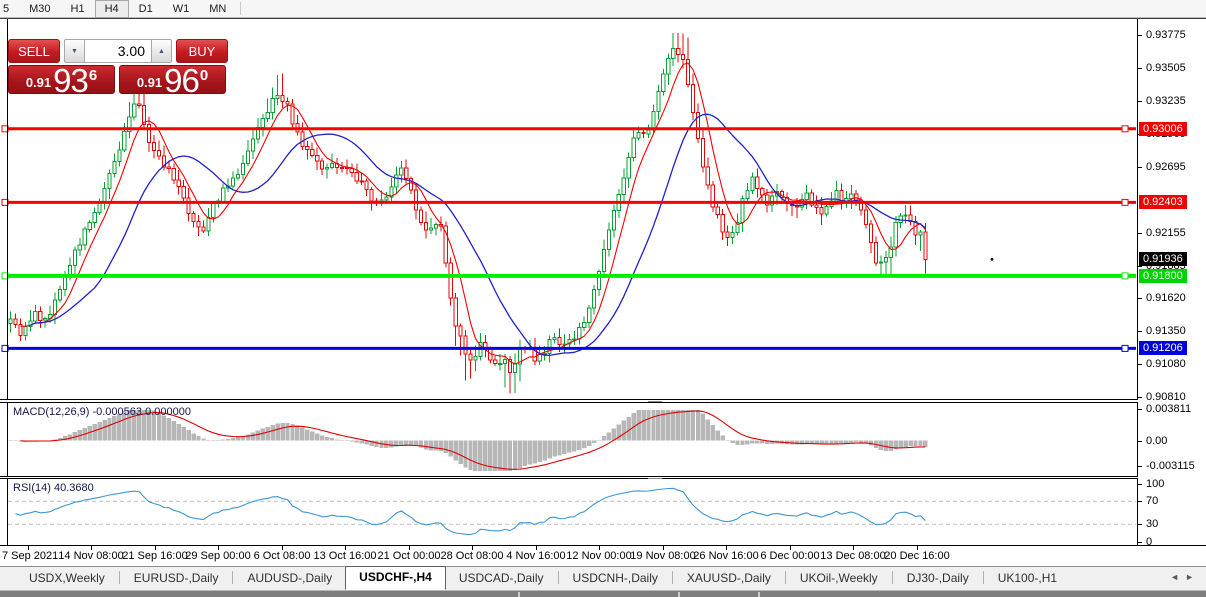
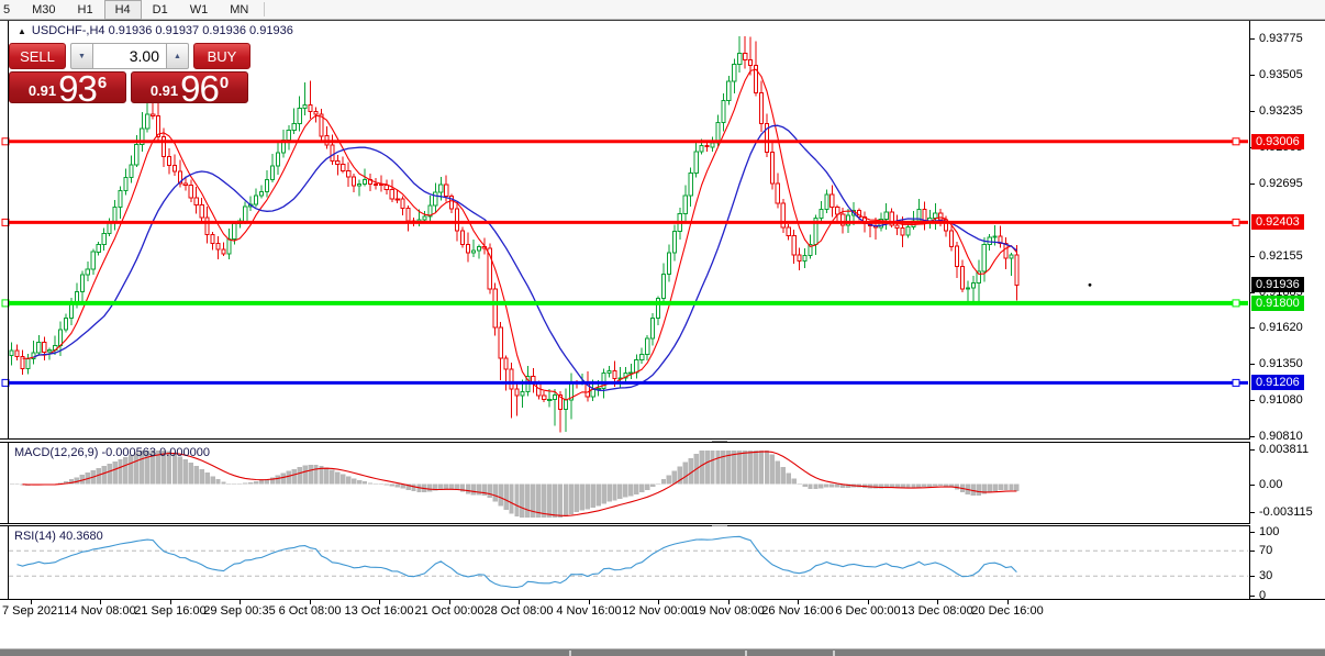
  5
  M30
  H1
  H4
  D1
  W1
  MN
+ ▲ USDCHF-,H4 0.91936 0.91937 0.91936 0.91936
  SELL
  3.00
  BUY
  0.91
  93
  6
  0.91
  96
  0
  MACD(12,26,9) -0.000563 0.000000
  RSI(14) 40.3680
  0.93775
  0.93505
  0.93235
  0.92695
  0.92155
  0.91885
  0.91620
  0.91350
  0.91080
  0.90810
  0.93006
  0.92403
  0.91936
  0.91800
  0.91206
  0.003811
  0.00
  -0.003115
  100
  70
  30
  0
  7 Sep 2021
  14 Nov 08:00
  21 Sep 16:00
- 29 Sep 00:00
+ 29 Sep 00:35
  6 Oct 08:00
  13 Oct 16:00
  21 Oct 00:00
  28 Oct 08:00
  4 Nov 16:00
  12 Nov 00:00
  19 Nov 08:00
  26 Nov 16:00
  6 Dec 00:00
  13 Dec 08:00
  20 Dec 16:00
- USDX,Weekly
- EURUSD-,Daily
- AUDUSD-,Daily
- USDCHF-,H4
- USDCAD-,Daily
- USDCNH-,Daily
- XAUUSD-,Daily
- UKOil-,Weekly
- DJ30-,Daily
- UK100-,H1
- ◄►
